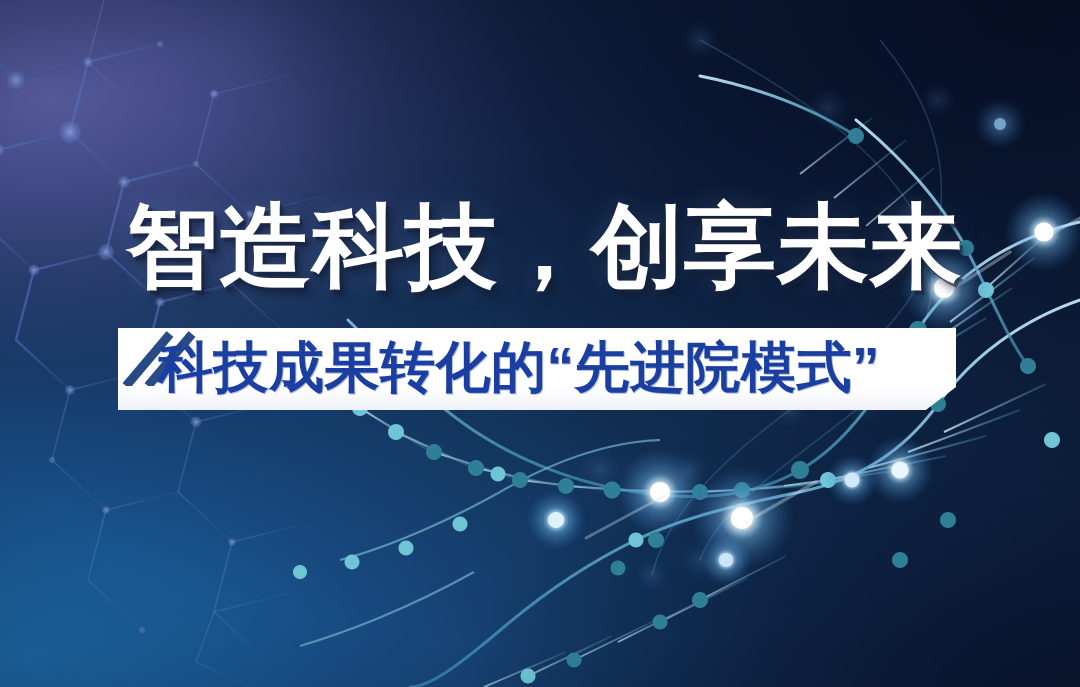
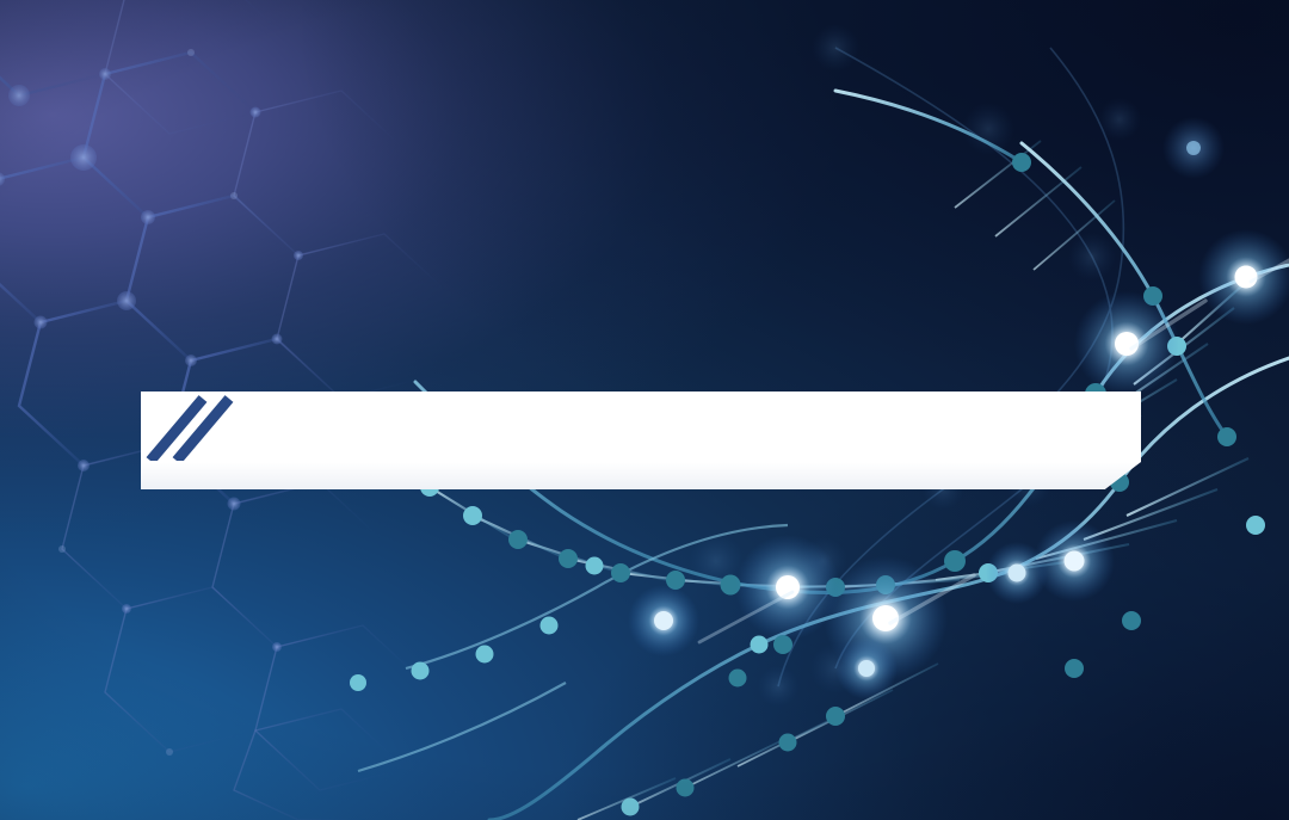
- 智造科技，创享未来
- 科技成果转化的“先进院模式”
